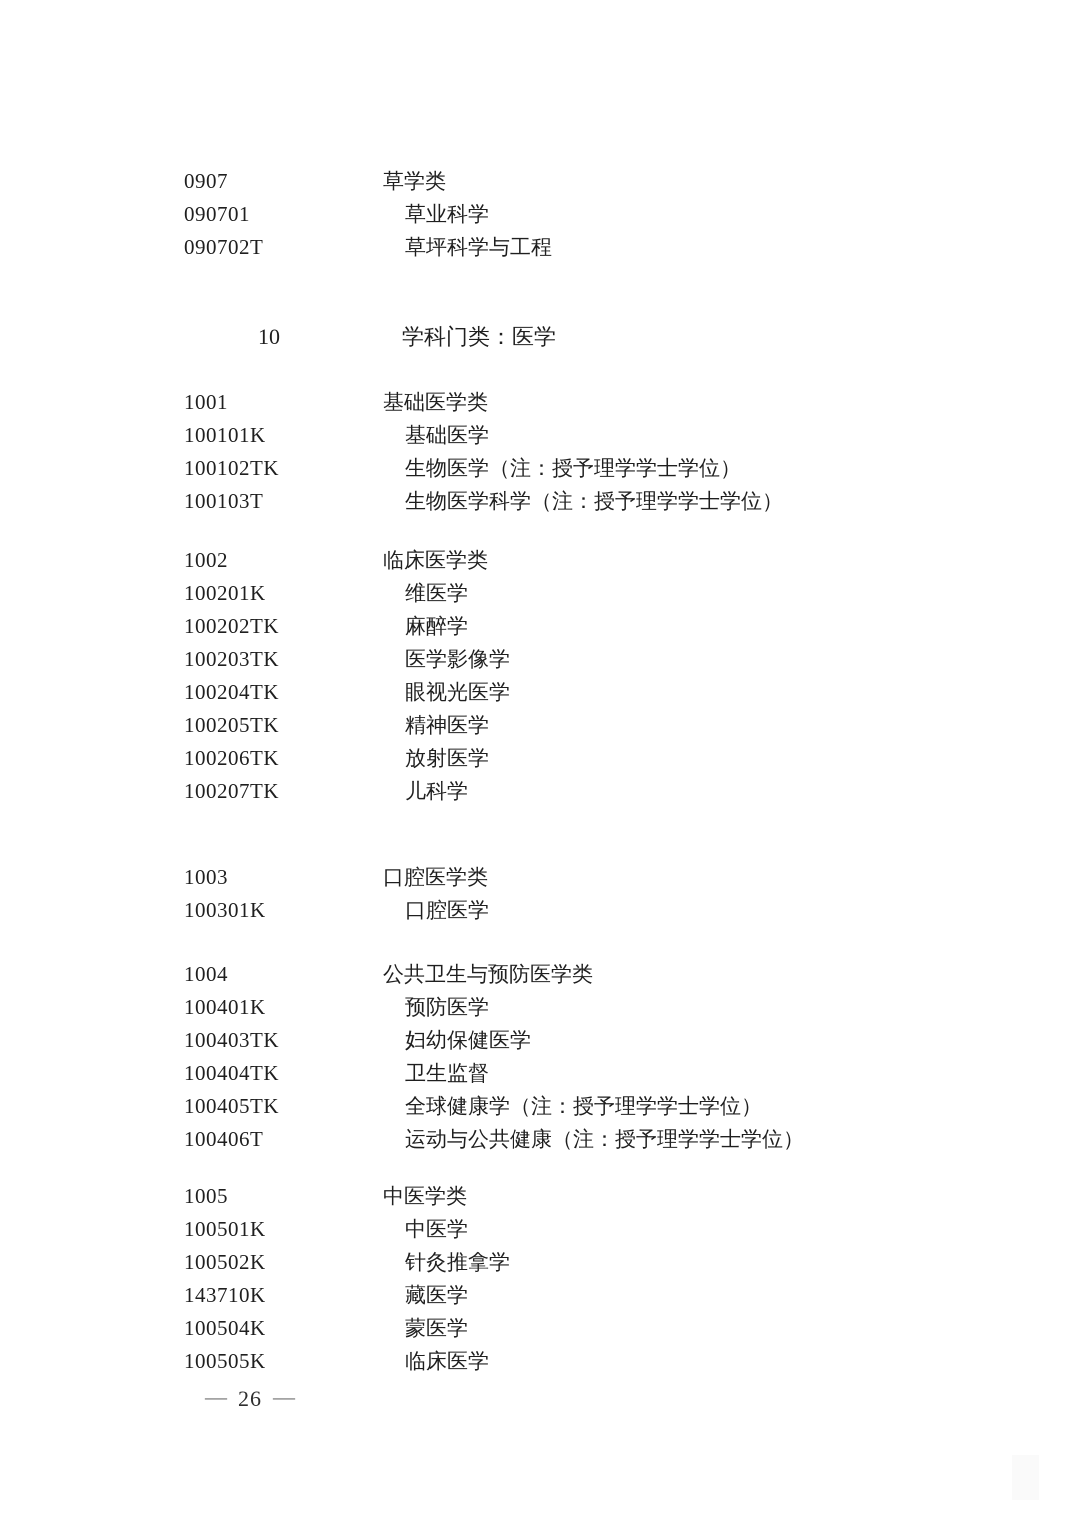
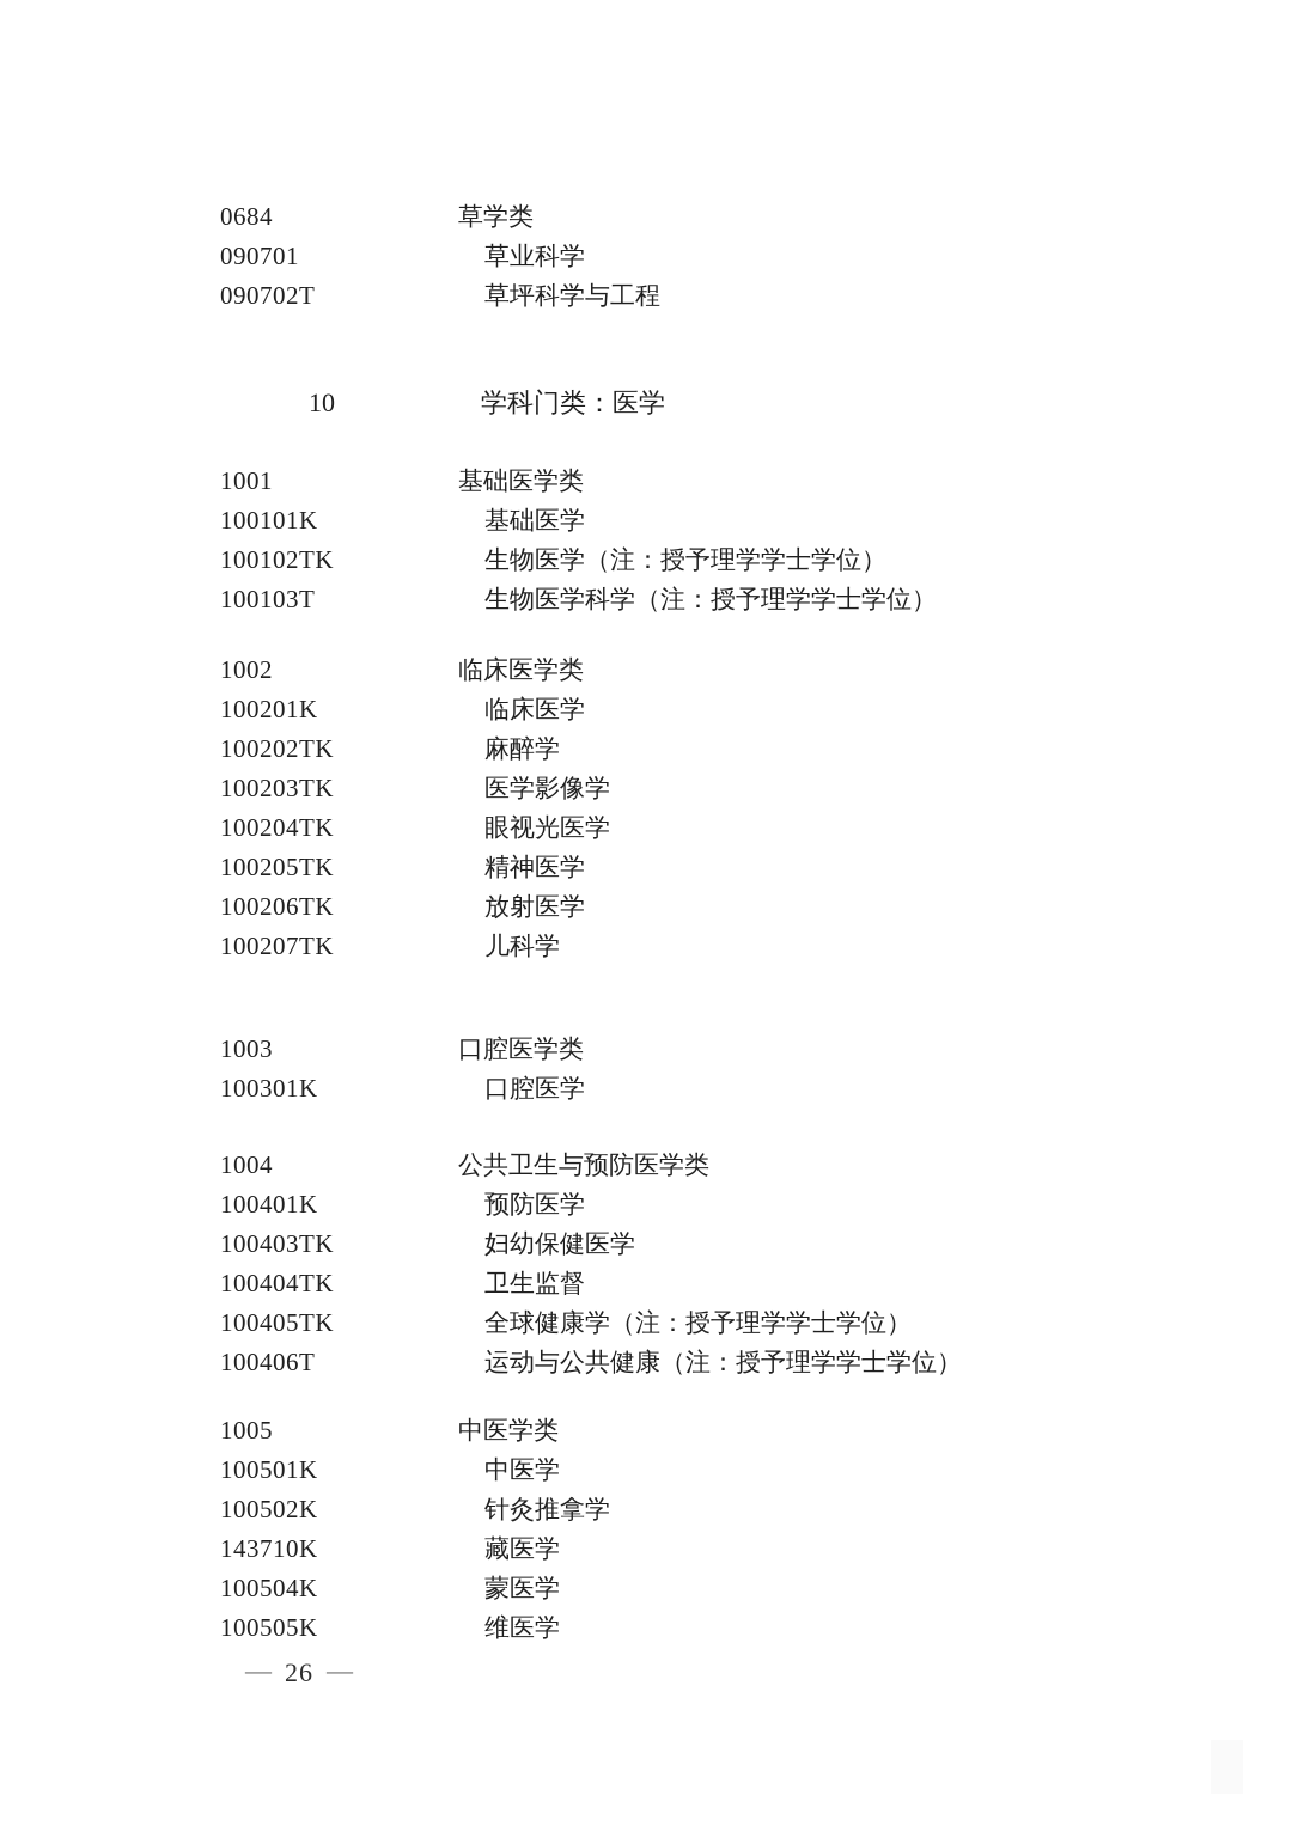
- 0907
+ 0684
  草学类
  090701
  草业科学
  090702T
  草坪科学与工程
  10
  学科门类：医学
  1001
  基础医学类
  100101K
  基础医学
  100102TK
  生物医学（注：授予理学学士学位）
  100103T
  生物医学科学（注：授予理学学士学位）
  1002
  临床医学类
  100201K
- 维医学
+ 临床医学
  100202TK
  麻醉学
  100203TK
  医学影像学
  100204TK
  眼视光医学
  100205TK
  精神医学
  100206TK
  放射医学
  100207TK
  儿科学
  1003
  口腔医学类
  100301K
  口腔医学
  1004
  公共卫生与预防医学类
  100401K
  预防医学
  100403TK
  妇幼保健医学
  100404TK
  卫生监督
  100405TK
  全球健康学（注：授予理学学士学位）
  100406T
  运动与公共健康（注：授予理学学士学位）
  1005
  中医学类
  100501K
  中医学
  100502K
  针灸推拿学
  143710K
  藏医学
  100504K
  蒙医学
  100505K
- 临床医学
+ 维医学
  —
  26
  —
